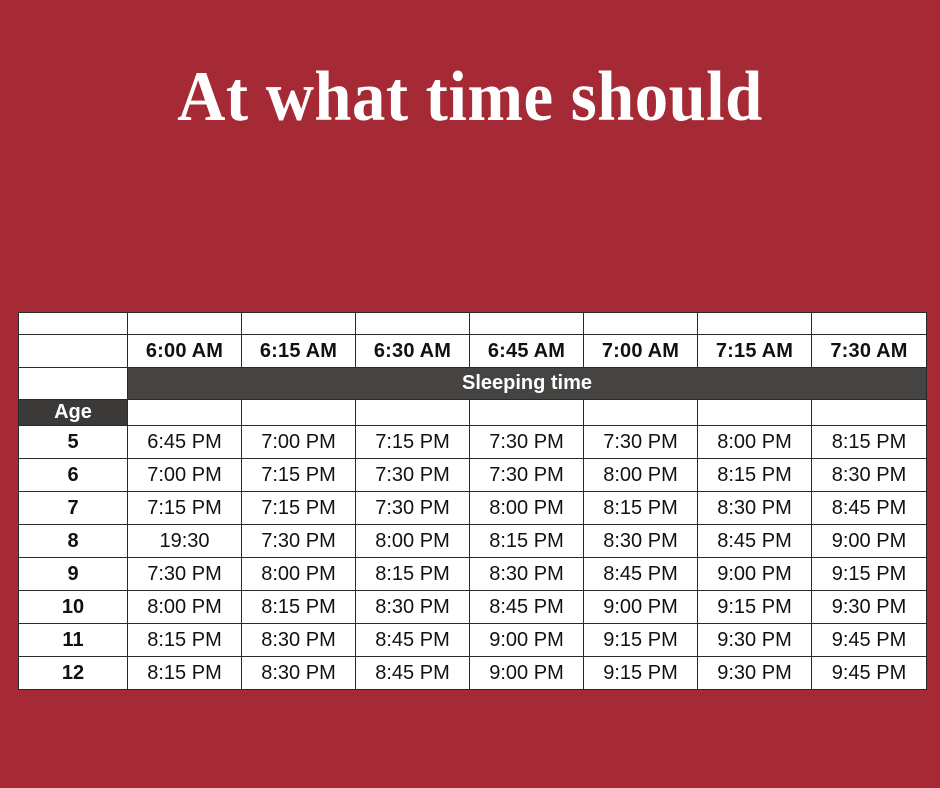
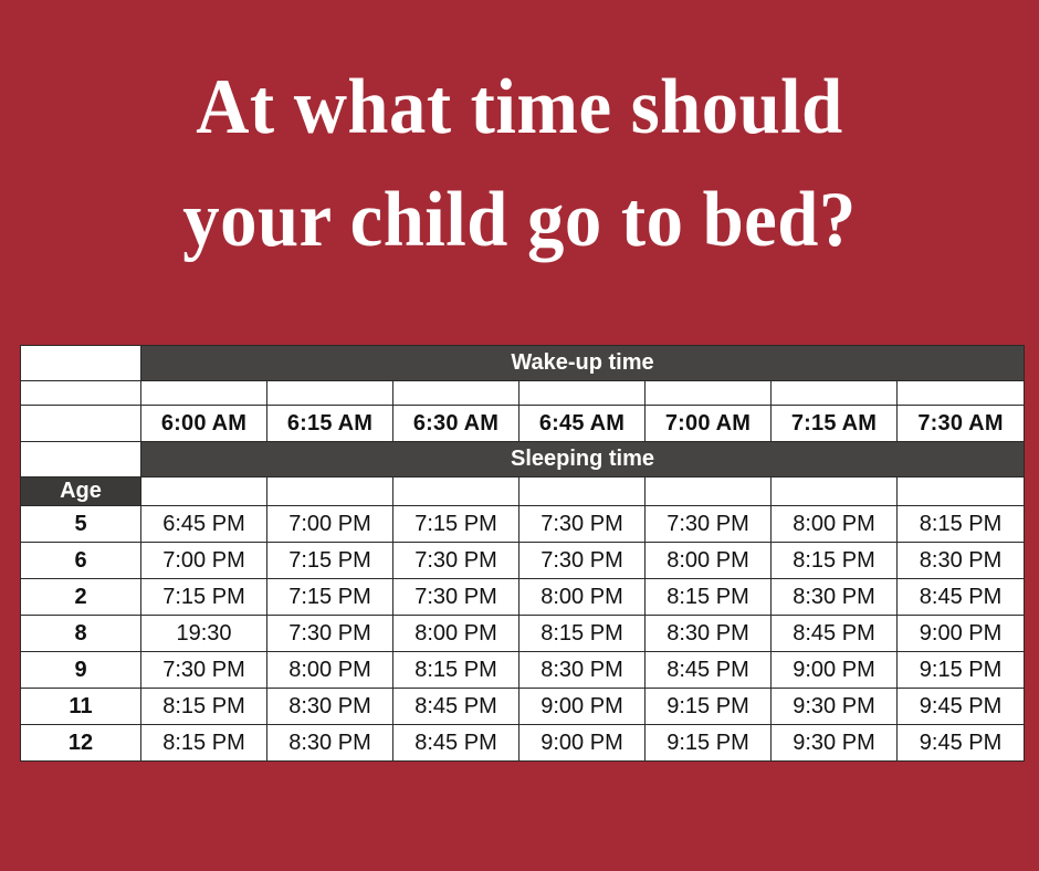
  At what time should
+ your child go to bed?
+ 	Wake-up time
  	6:00 AM	6:15 AM	6:30 AM	6:45 AM	7:00 AM	7:15 AM	7:30 AM
  	Sleeping time
  Age
  5	6:45 PM	7:00 PM	7:15 PM	7:30 PM	7:30 PM	8:00 PM	8:15 PM
  6	7:00 PM	7:15 PM	7:30 PM	7:30 PM	8:00 PM	8:15 PM	8:30 PM
- 7	7:15 PM	7:15 PM	7:30 PM	8:00 PM	8:15 PM	8:30 PM	8:45 PM
+ 2	7:15 PM	7:15 PM	7:30 PM	8:00 PM	8:15 PM	8:30 PM	8:45 PM
  8	19:30	7:30 PM	8:00 PM	8:15 PM	8:30 PM	8:45 PM	9:00 PM
  9	7:30 PM	8:00 PM	8:15 PM	8:30 PM	8:45 PM	9:00 PM	9:15 PM
- 10	8:00 PM	8:15 PM	8:30 PM	8:45 PM	9:00 PM	9:15 PM	9:30 PM
  11	8:15 PM	8:30 PM	8:45 PM	9:00 PM	9:15 PM	9:30 PM	9:45 PM
  12	8:15 PM	8:30 PM	8:45 PM	9:00 PM	9:15 PM	9:30 PM	9:45 PM
